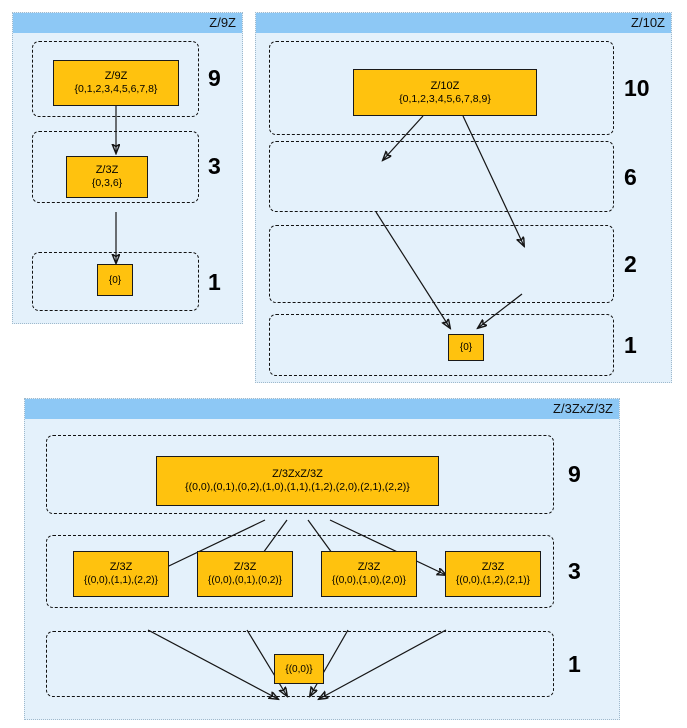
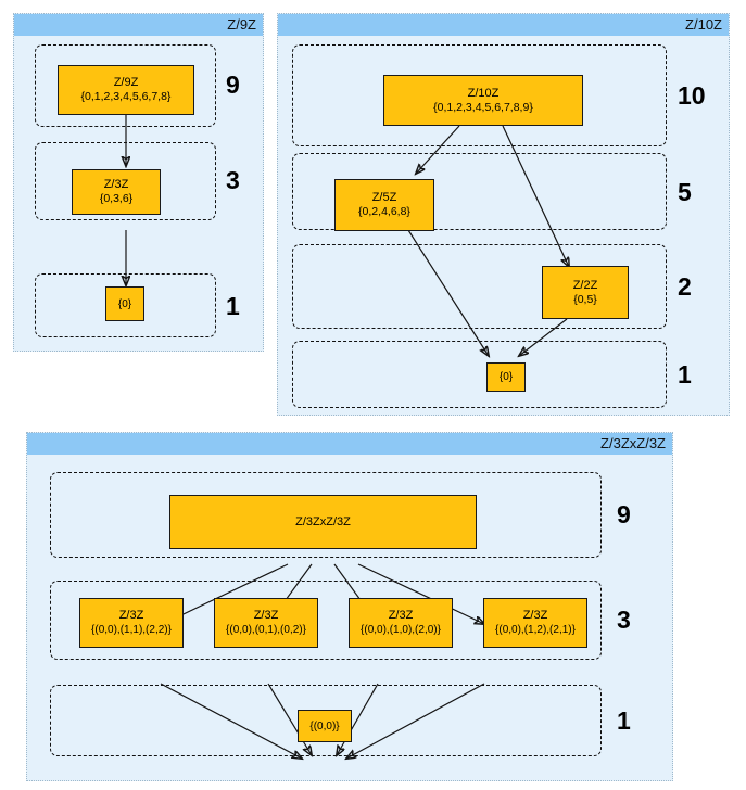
  Z/9Z
  9
  3
  1
  Z/9Z
  {0,1,2,3,4,5,6,7,8}
  Z/3Z
  {0,3,6}
  {0}
  Z/10Z
  10
- 6
+ 5
  2
  1
  Z/10Z
  {0,1,2,3,4,5,6,7,8,9}
+ Z/5Z
+ {0,2,4,6,8}
+ Z/2Z
+ {0,5}
  {0}
  Z/3ZxZ/3Z
  9
  3
  1
  Z/3ZxZ/3Z
- {(0,0),(0,1),(0,2),(1,0),(1,1),(1,2),(2,0),(2,1),(2,2)}
  Z/3Z
  {(0,0),(1,1),(2,2)}
  Z/3Z
  {(0,0),(0,1),(0,2)}
  Z/3Z
  {(0,0),(1,0),(2,0)}
  Z/3Z
  {(0,0),(1,2),(2,1)}
  {(0,0)}
